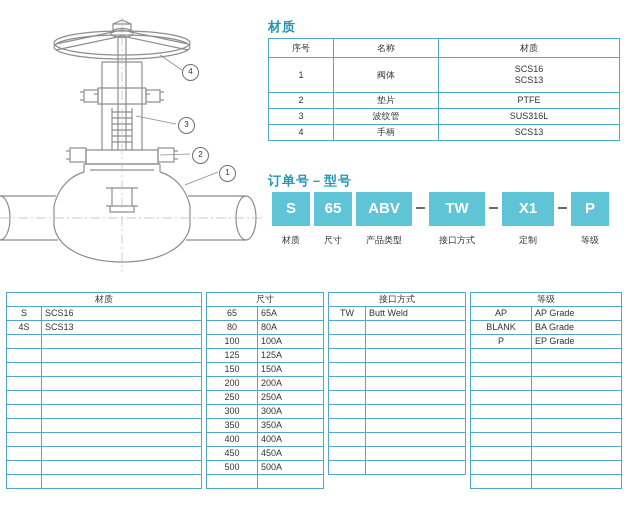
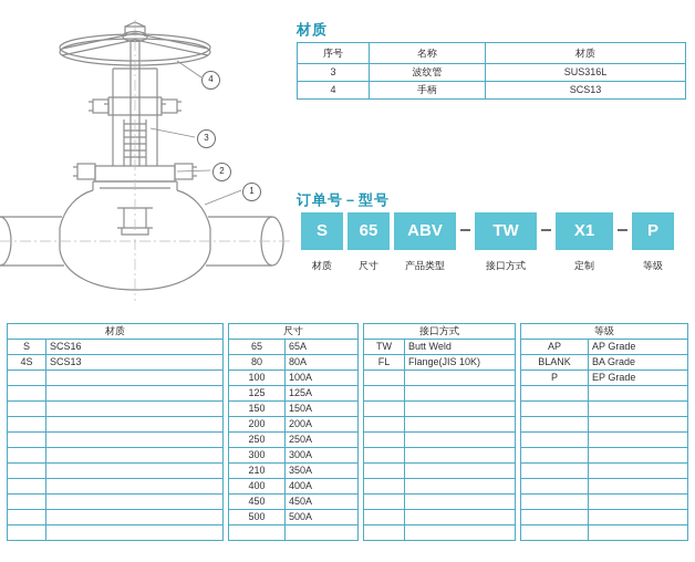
  4
  3
  2
  1
  材质
  序号	名称	材质
- 1	阀体	SCS16 SCS13
- 2	垫片	PTFE
  3	波纹管	SUS316L
  4	手柄	SCS13
  订单号－型号
  S
  65
  ABV
  TW
  X1
  P
  材质
  尺寸
  产品类型
  接口方式
  定制
  等级
  材质
  S	SCS16
  4S	SCS13
  尺寸
  65	65A
  80	80A
  100	100A
  125	125A
  150	150A
  200	200A
  250	250A
  300	300A
- 350	350A
+ 210	350A
  400	400A
  450	450A
  500	500A
  接口方式
  TW	Butt Weld
+ FL	Flange(JIS 10K)
  等级
  AP	AP Grade
  BLANK	BA Grade
  P	EP Grade
